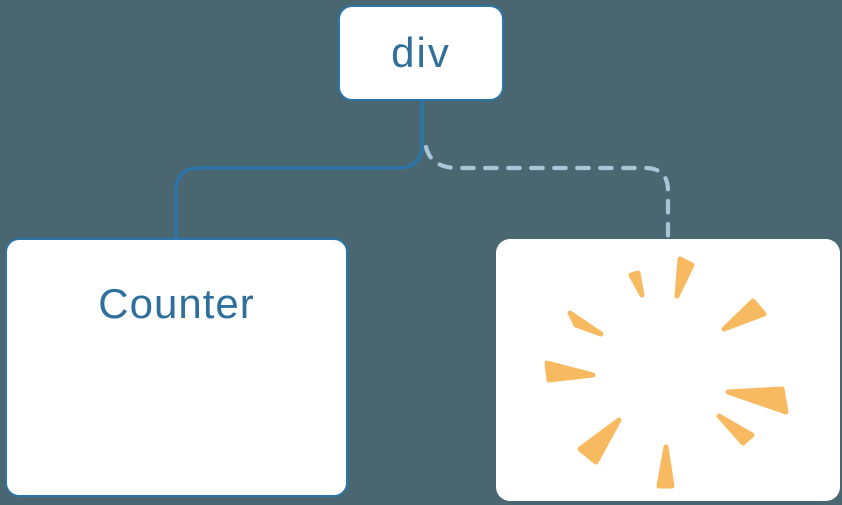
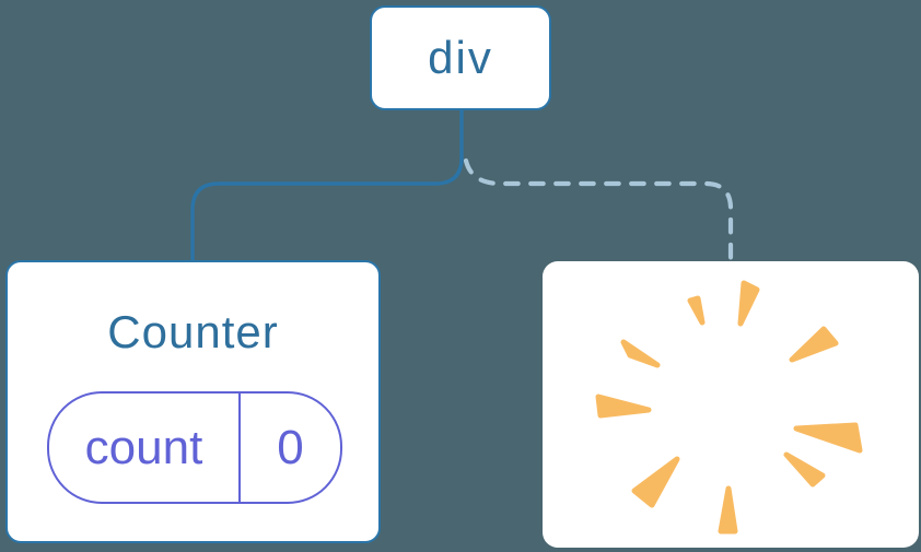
  div
  Counter
+ count
+ 0
